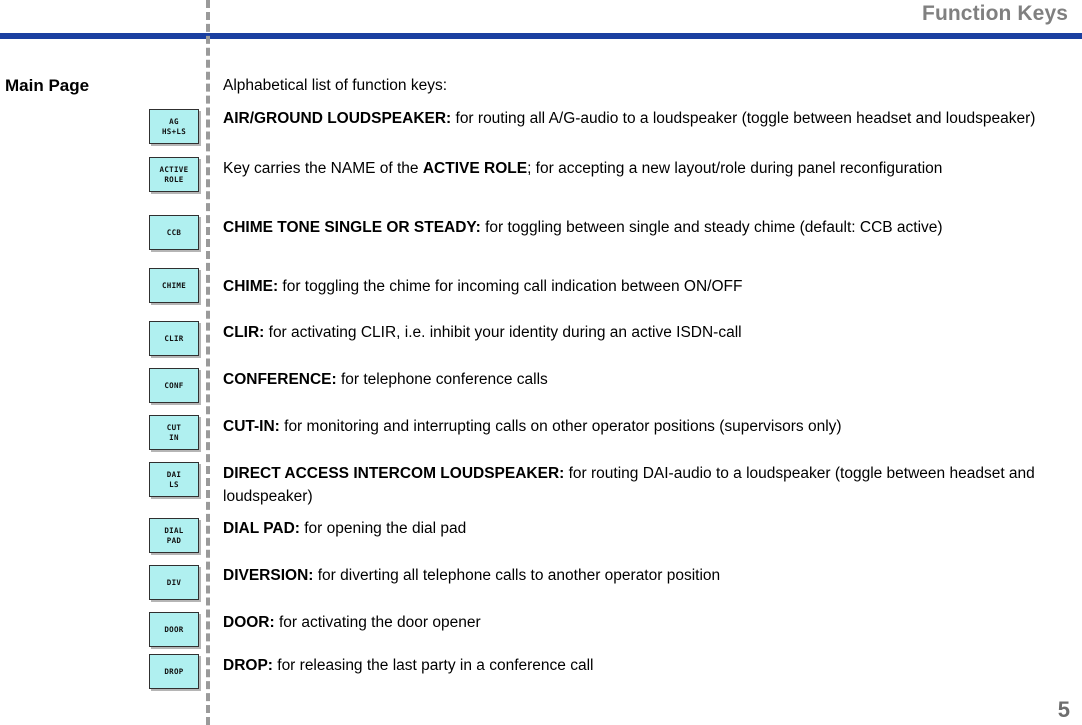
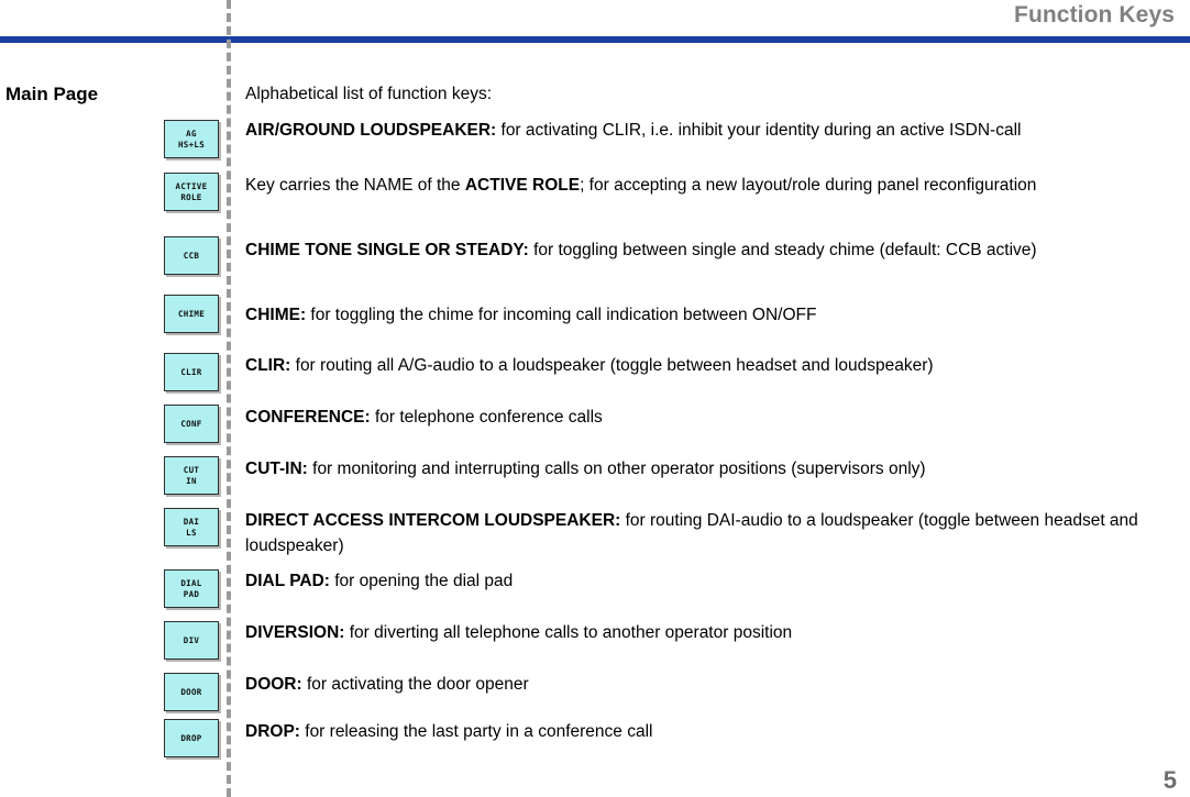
  Function Keys
  Main Page
  Alphabetical list of function keys:
  AG
  HS+LS
- AIR/GROUND LOUDSPEAKER: for routing all A/G-audio to a loudspeaker (toggle between headset and loudspeaker)
+ AIR/GROUND LOUDSPEAKER: for activating CLIR, i.e. inhibit your identity during an active ISDN-call
  ACTIVE
  ROLE
  Key carries the NAME of the ACTIVE ROLE; for accepting a new layout/role during panel reconfiguration
  CCB
  CHIME TONE SINGLE OR STEADY: for toggling between single and steady chime (default: CCB active)
  CHIME
  CHIME: for toggling the chime for incoming call indication between ON/OFF
  CLIR
- CLIR: for activating CLIR, i.e. inhibit your identity during an active ISDN-call
+ CLIR: for routing all A/G-audio to a loudspeaker (toggle between headset and loudspeaker)
  CONF
  CONFERENCE: for telephone conference calls
  CUT
  IN
  CUT-IN: for monitoring and interrupting calls on other operator positions (supervisors only)
  DAI
  LS
  DIRECT ACCESS INTERCOM LOUDSPEAKER: for routing DAI-audio to a loudspeaker (toggle between headset and loudspeaker)
  DIAL
  PAD
  DIAL PAD: for opening the dial pad
  DIV
  DIVERSION: for diverting all telephone calls to another operator position
  DOOR
  DOOR: for activating the door opener
  DROP
  DROP: for releasing the last party in a conference call
  5
